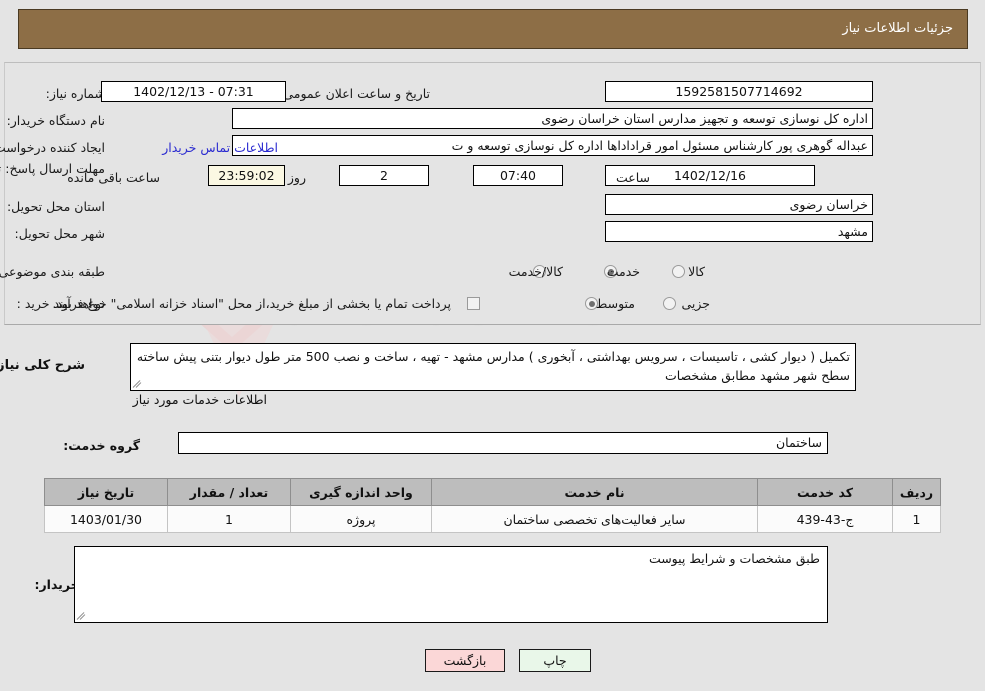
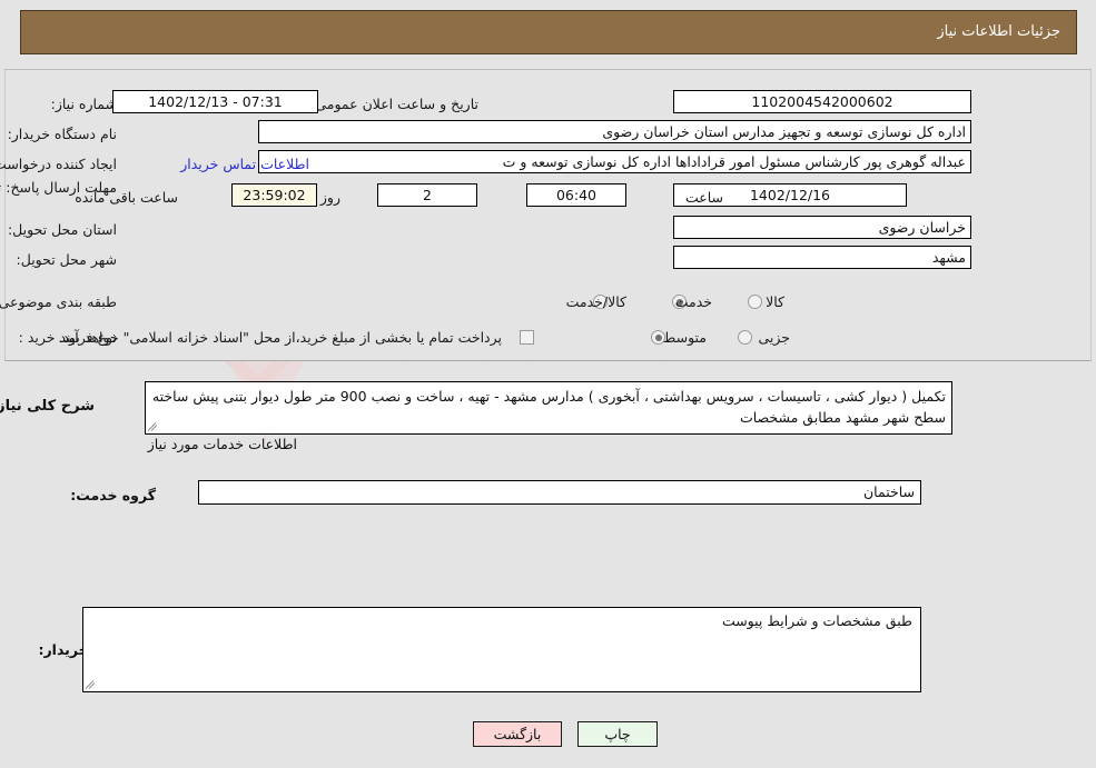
  جزئیات اطلاعات نیاز
  شماره نیاز:
- 1592581507714692
+ 1102004542000602
  تاریخ و ساعت اعلان عمومی
  07:31 - 1402/12/13
  نام دستگاه خریدار:
  اداره کل نوسازی توسعه و تجهیز مدارس استان خراسان رضوی
  ایجاد کننده درخواست
  عبداله گوهری پور کارشناس مسئول امور قراداداها اداره کل نوسازی توسعه و ت
  اطلاعات تماس خریدار
  1402/12/16
  ساعت
- 07:40
+ 06:40
  2
  روز
  23:59:02
  ساعت باقی مانده
  استان محل تحویل:
  خراسان رضوی
  شهر محل تحویل:
  مشهد
  طبقه بندی موضوعی
  کالا
  خدمت
  کالا/خدمت
  نوع فرآیند خرید :
  جزیی
  متوسط
  پرداخت تمام یا بخشی از مبلغ خرید،از محل "اسناد خزانه اسلامی" خواهد بود.
  شرح کلی نیاز
- تکمیل ( دیوار کشی ، تاسیسات ، سرویس بهداشتی ، آبخوری ) مدارس مشهد - تهیه ، ساخت و نصب 500 متر طول دیوار بتنی پیش ساخته سطح شهر مشهد مطابق مشخصات
+ تکمیل ( دیوار کشی ، تاسیسات ، سرویس بهداشتی ، آبخوری ) مدارس مشهد - تهیه ، ساخت و نصب 900 متر طول دیوار بتنی پیش ساخته سطح شهر مشهد مطابق مشخصات
  اطلاعات خدمات مورد نیاز
  گروه خدمت:
  ساختمان
- ردیف	کد خدمت	نام خدمت	واحد اندازه گیری	تعداد / مقدار	تاریخ نیاز
- 1	ج-43-439	سایر فعالیت‌های تخصصی ساختمان	پروژه	1	1403/01/30
  طبق مشخصات و شرایط پیوست
  چاپ
  بازگشت
